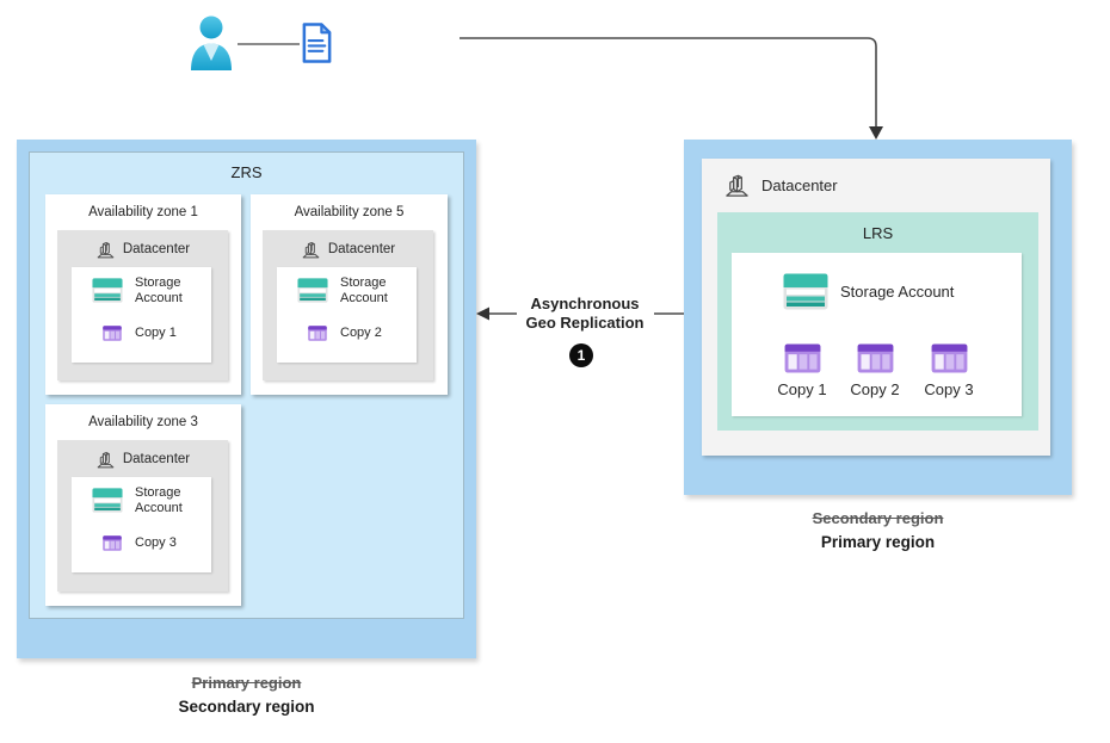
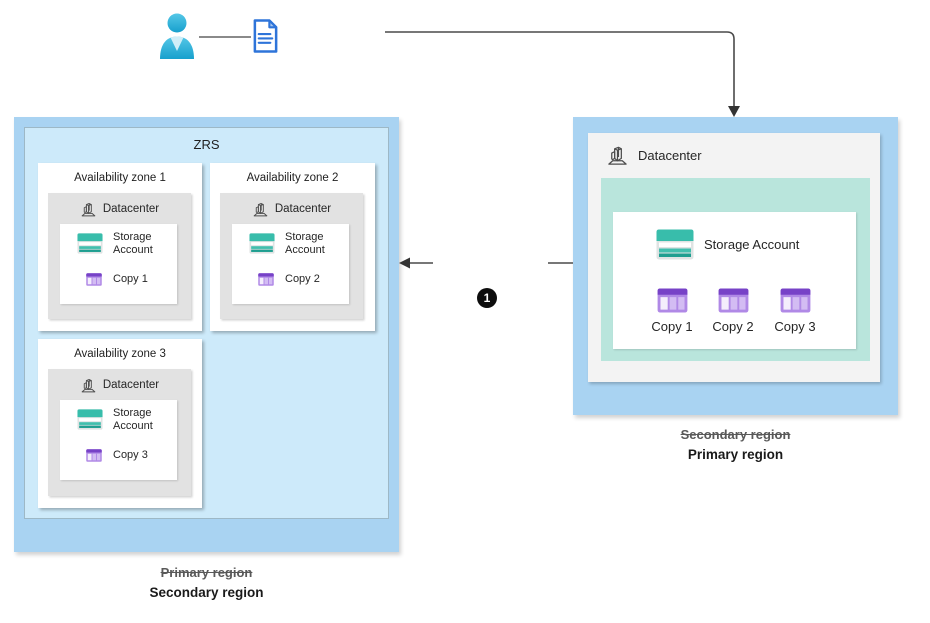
  ZRS
  Availability zone 1
  Datacenter
  Storage
  Account
  Copy 1
- Availability zone 5
+ Availability zone 2
  Datacenter
  Storage
  Account
  Copy 2
  Availability zone 3
  Datacenter
  Storage
  Account
  Copy 3
  Datacenter
- LRS
  Storage Account
  Copy 1
  Copy 2
  Copy 3
- Asynchronous
- Geo Replication
  1
  Secondary region
  Primary region
  Primary region
  Secondary region
